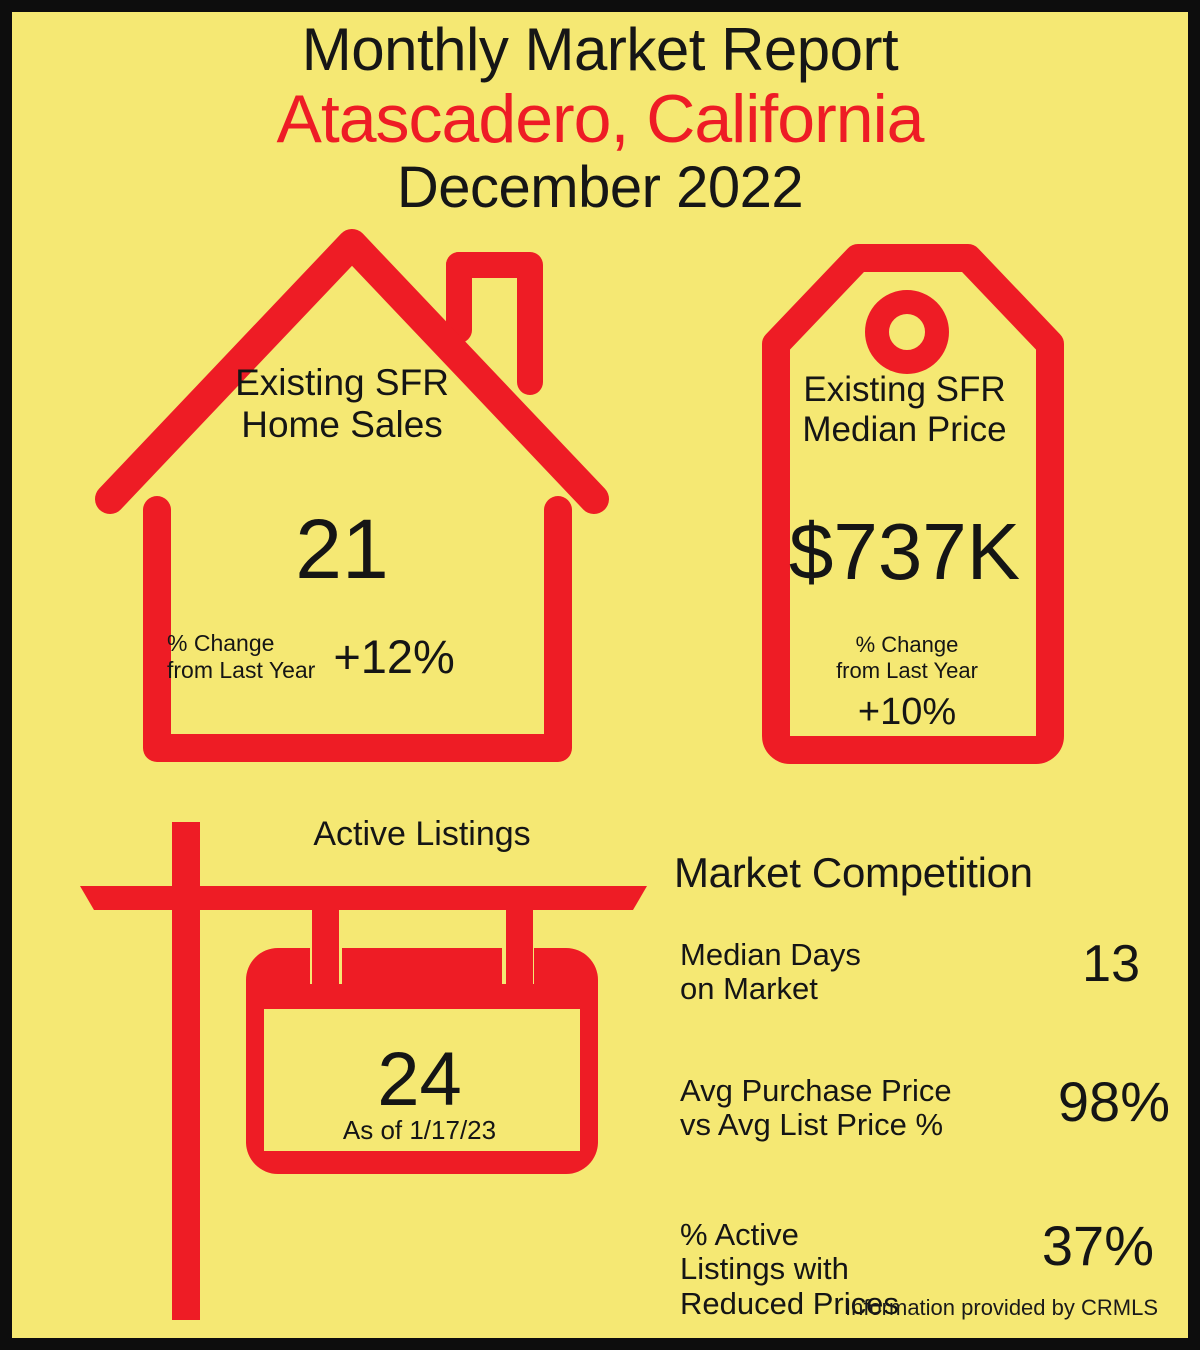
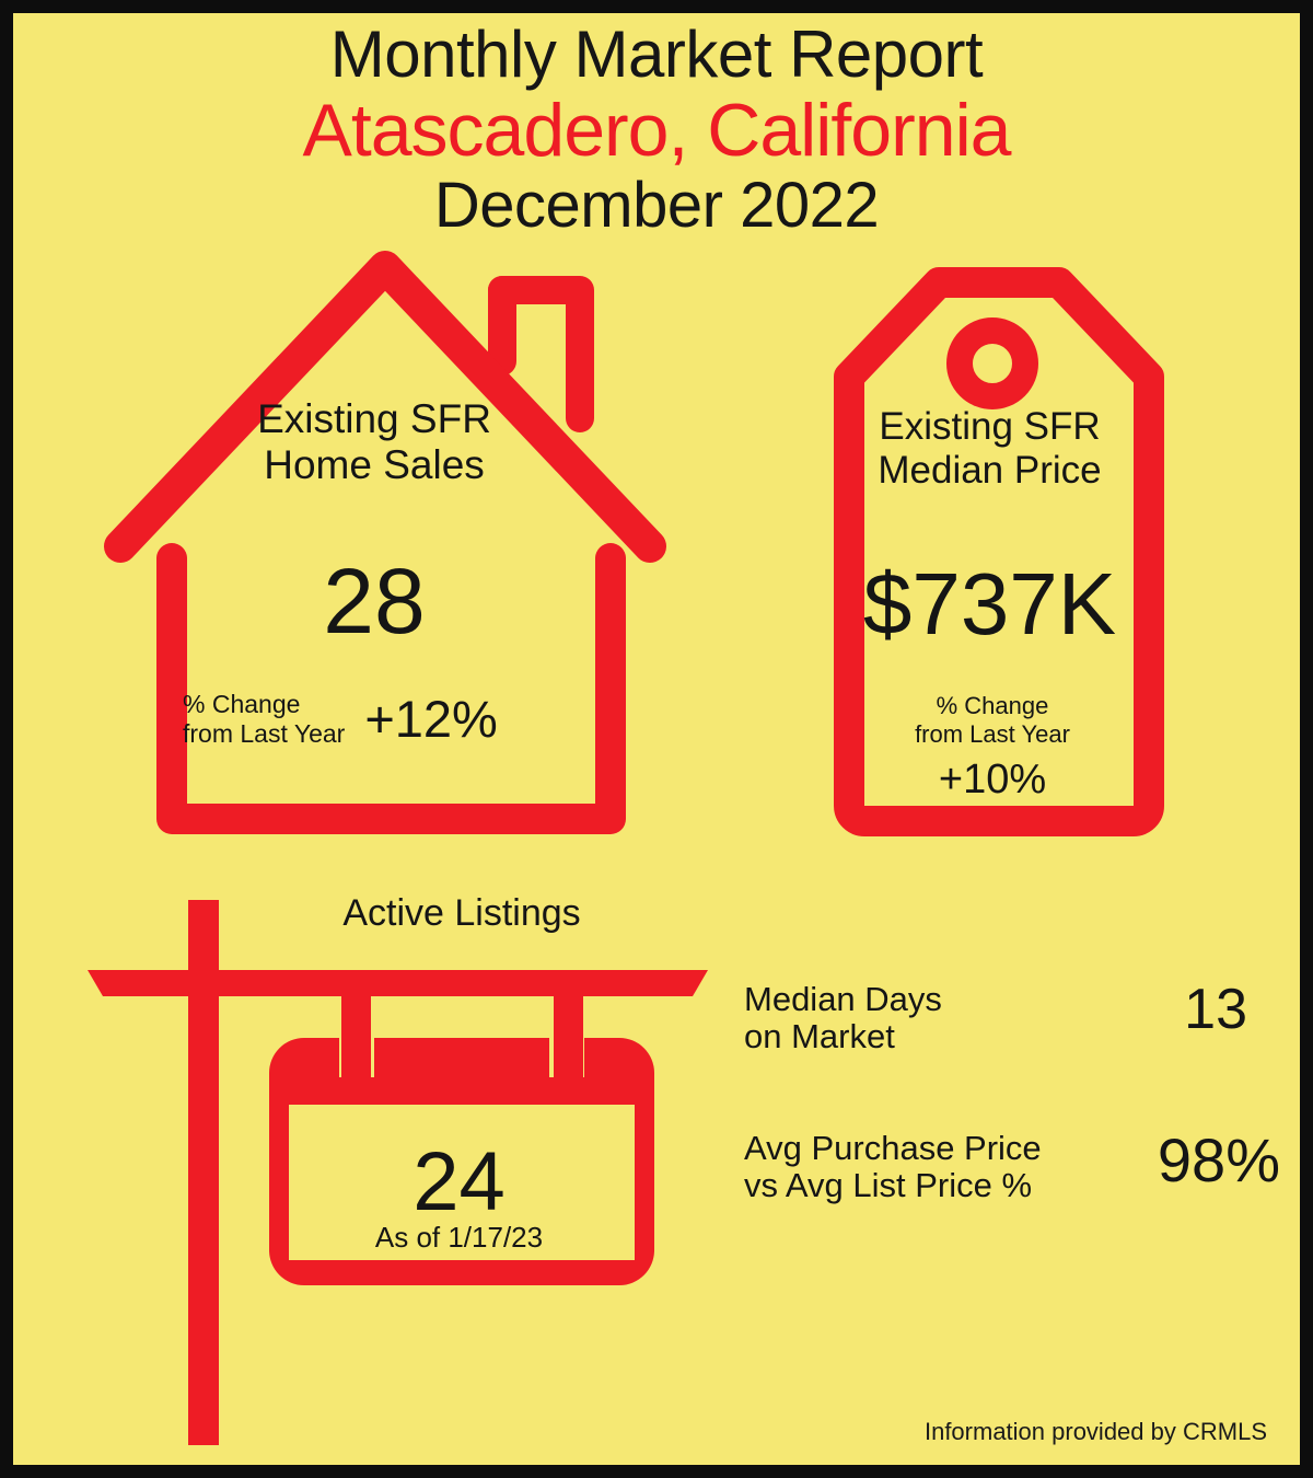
  Monthly Market Report
  Atascadero, California
  December 2022
  Existing SFR
  Home Sales
- 21
+ 28
  % Change
  from Last Year
  +12%
  Existing SFR
  Median Price
  $737K
  % Change
  from Last Year
  +10%
  Active Listings
  24
  As of 1/17/23
- Market Competition
  Median Days
  on Market
  13
  Avg Purchase Price
  vs Avg List Price %
  98%
- % Active
- Listings with
- Reduced Prices
- 37%
  Information provided by CRMLS
